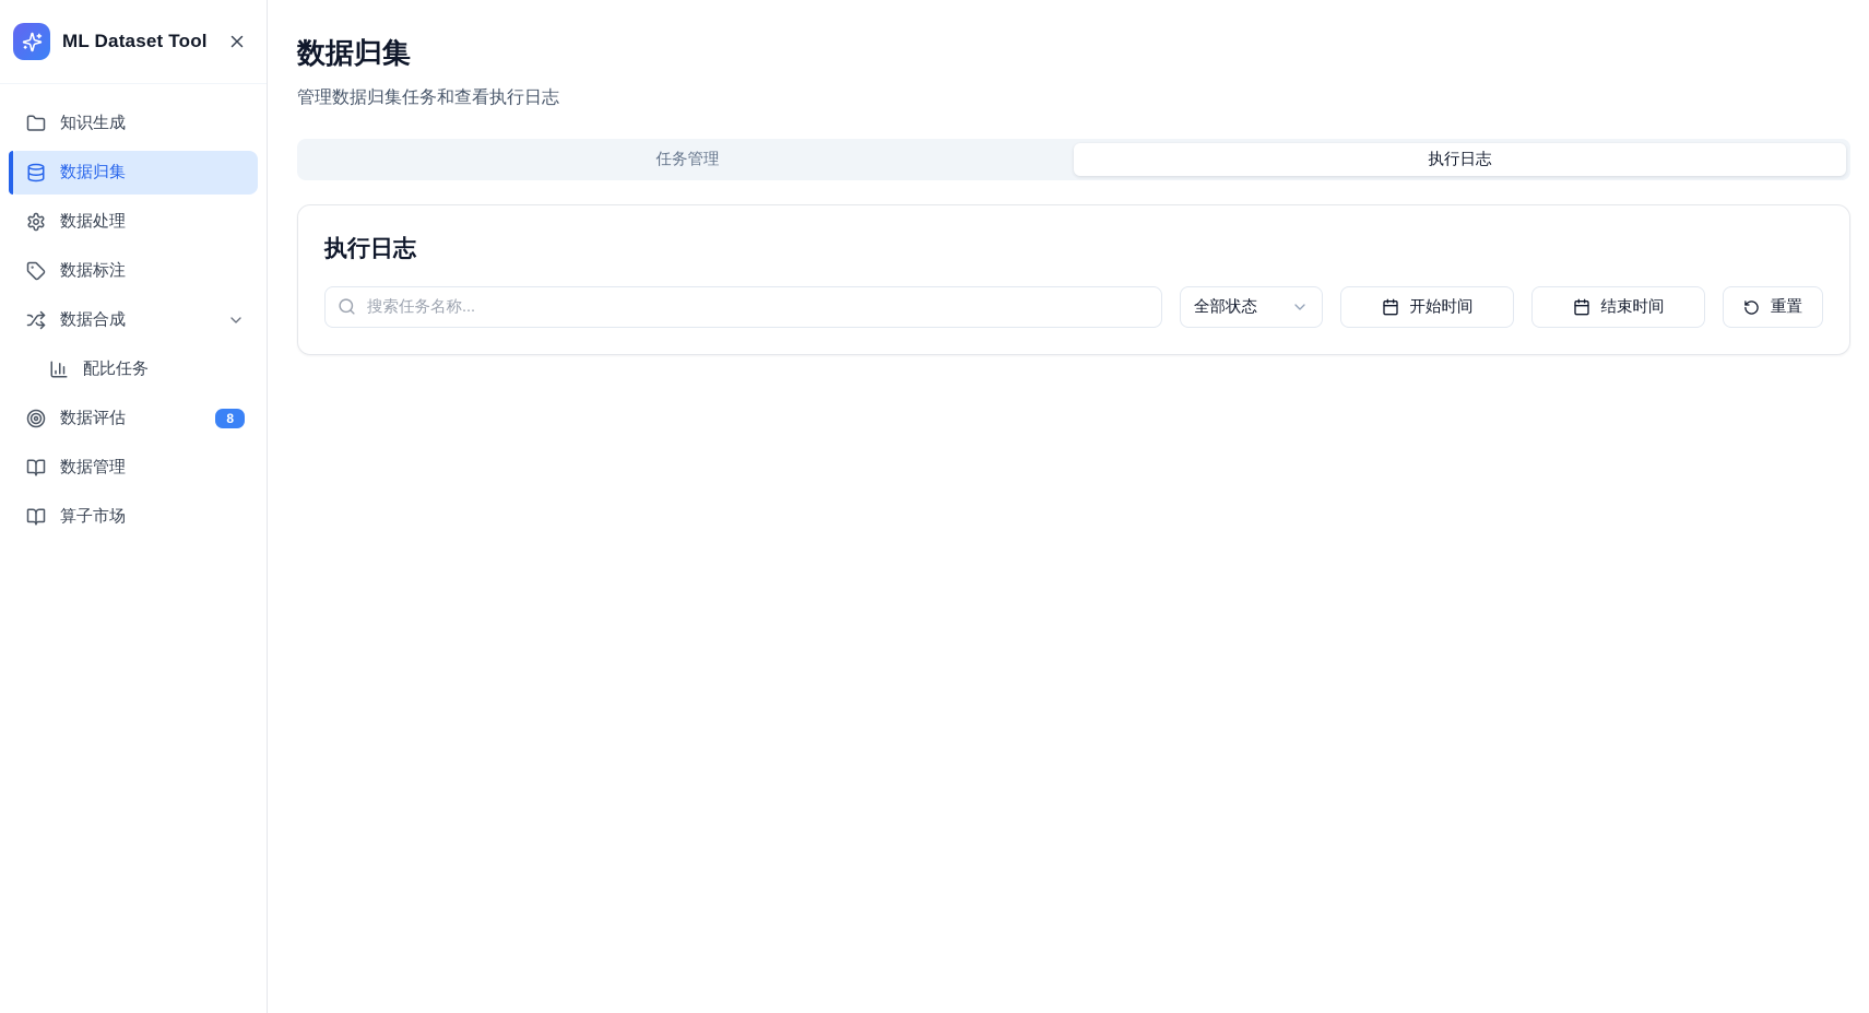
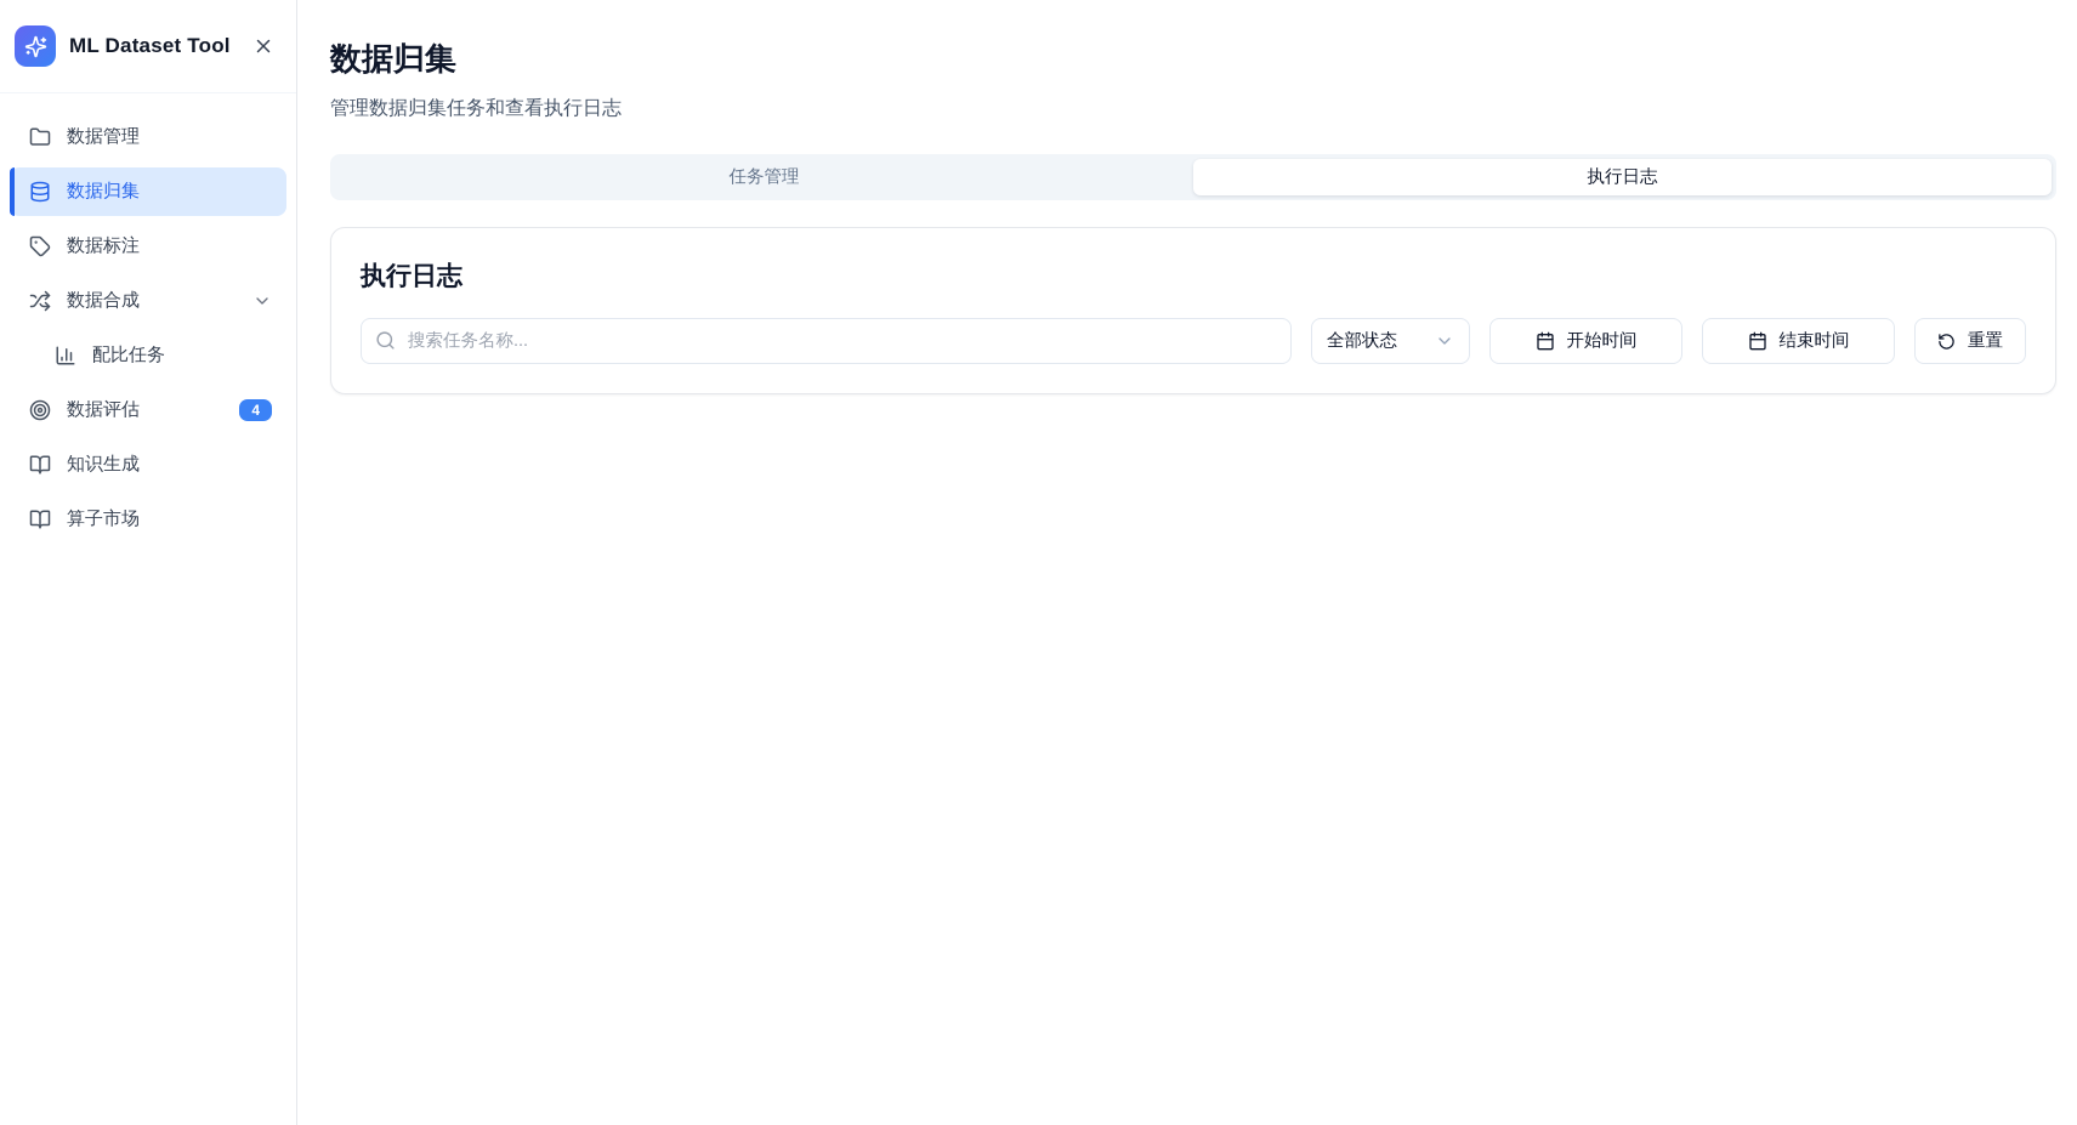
  ML Dataset Tool
- 知识生成
+ 数据管理
  数据归集
- 数据处理
  数据标注
  数据合成
  配比任务
  数据评估
- 8
+ 4
- 数据管理
+ 知识生成
  算子市场
  数据归集
  管理数据归集任务和查看执行日志
  任务管理
  执行日志
  执行日志
  搜索任务名称...
  全部状态
  开始时间
  结束时间
  重置
